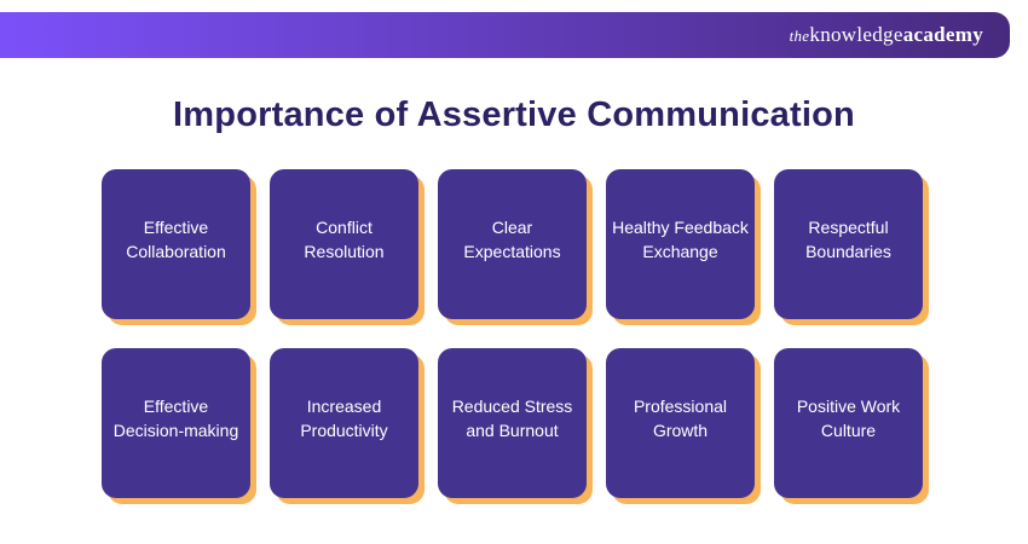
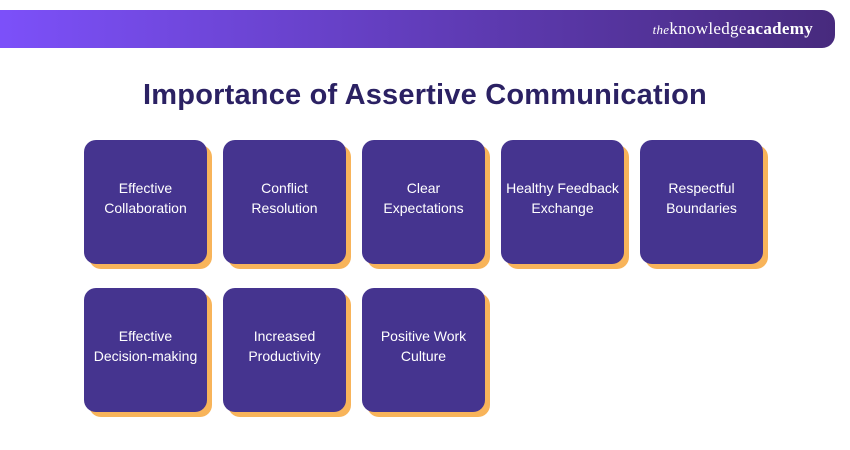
  theknowledgeacademy
  Importance of Assertive Communication
  Effective Collaboration
  Conflict Resolution
  Clear Expectations
  Healthy Feedback Exchange
  Respectful Boundaries
  Effective Decision-making
  Increased Productivity
- Reduced Stress and Burnout
- Professional Growth
  Positive Work Culture
